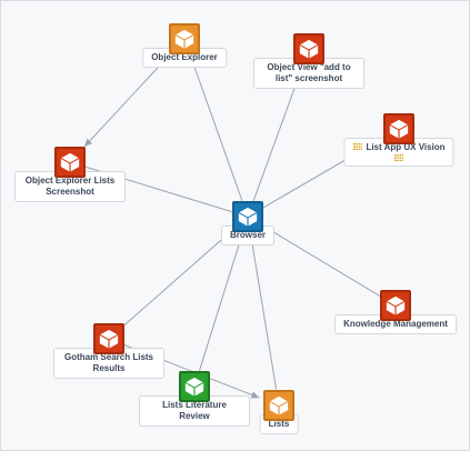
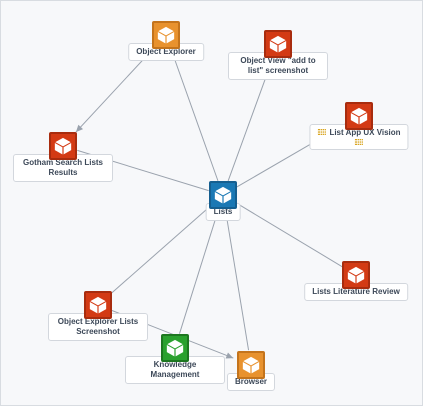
  Object Explorer
  Object View "add to list" screenshot
  List App UX Vision
- Object Explorer Lists Screenshot
+ Gotham Search Lists Results
- Browser
+ Lists
- Knowledge Management
+ Lists Literature Review
- Gotham Search Lists Results
+ Object Explorer Lists Screenshot
- Lists Literature Review
+ Knowledge Management
- Lists
+ Browser
